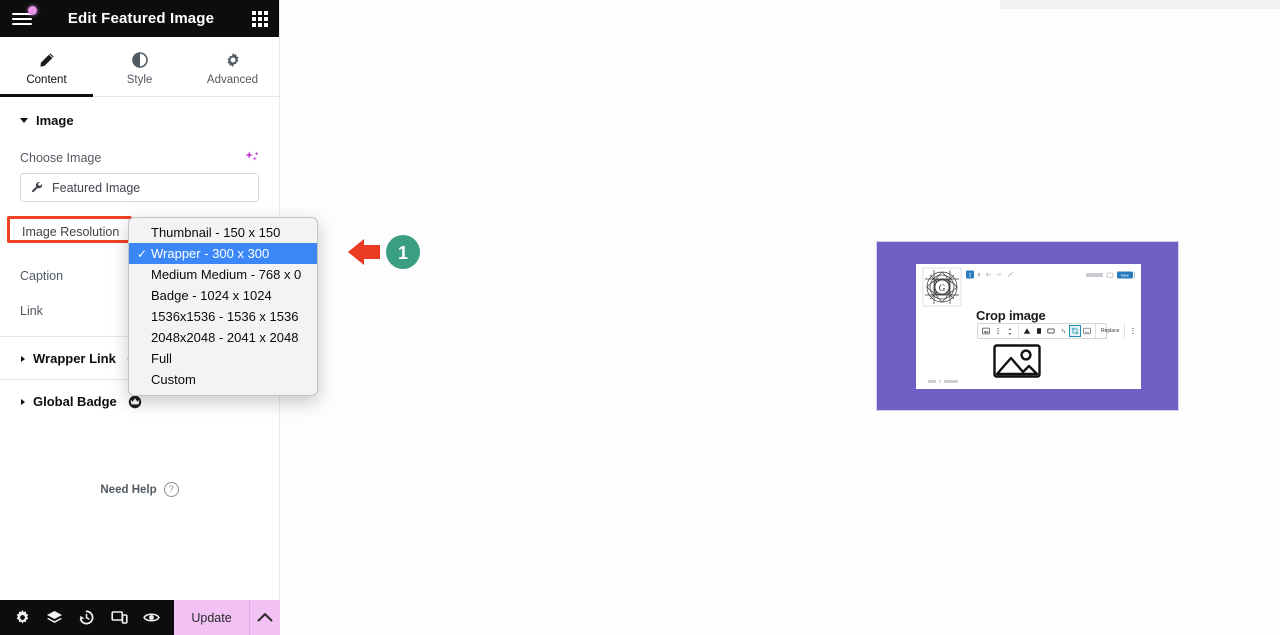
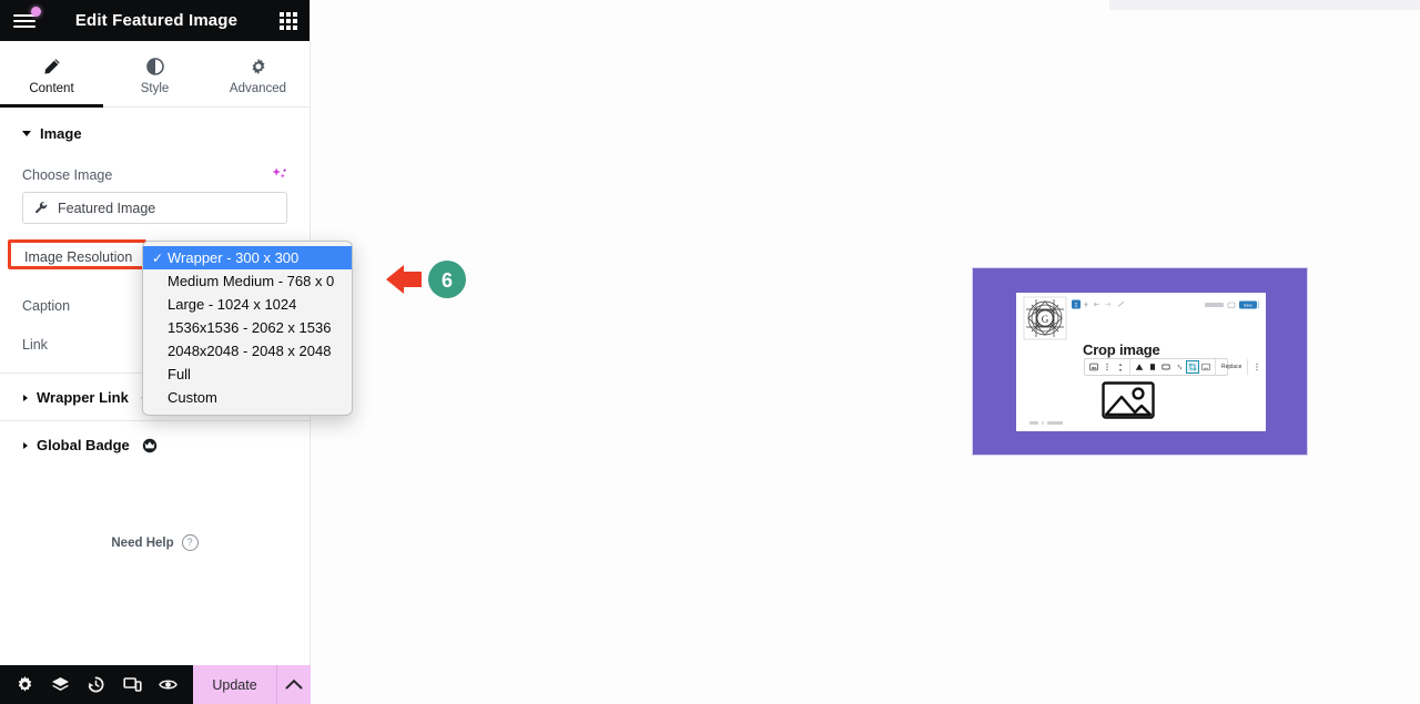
  G
  Crop image
  Edit Featured Image
  Content
  Style
  Advanced
  Image
  Choose Image
  Featured Image
  Image Resolution
  Caption
  Link
  Wrapper Link
  Global Badge
  Need Help
  ?
  Update
- Thumbnail - 150 x 150
  ✓
  Wrapper - 300 x 300
  Medium Medium - 768 x 0
- Badge - 1024 x 1024
+ Large - 1024 x 1024
- 1536x1536 - 1536 x 1536
+ 1536x1536 - 2062 x 1536
- 2048x2048 - 2041 x 2048
+ 2048x2048 - 2048 x 2048
  Full
  Custom
- 1
+ 6
